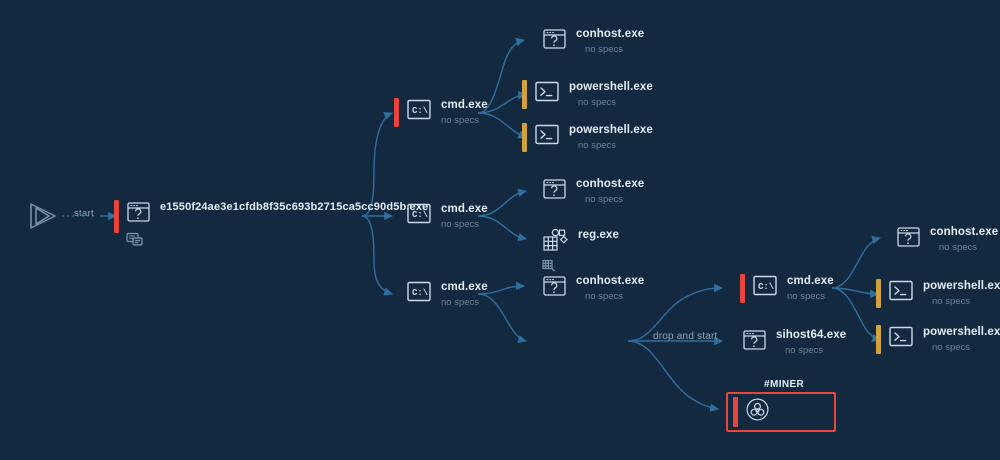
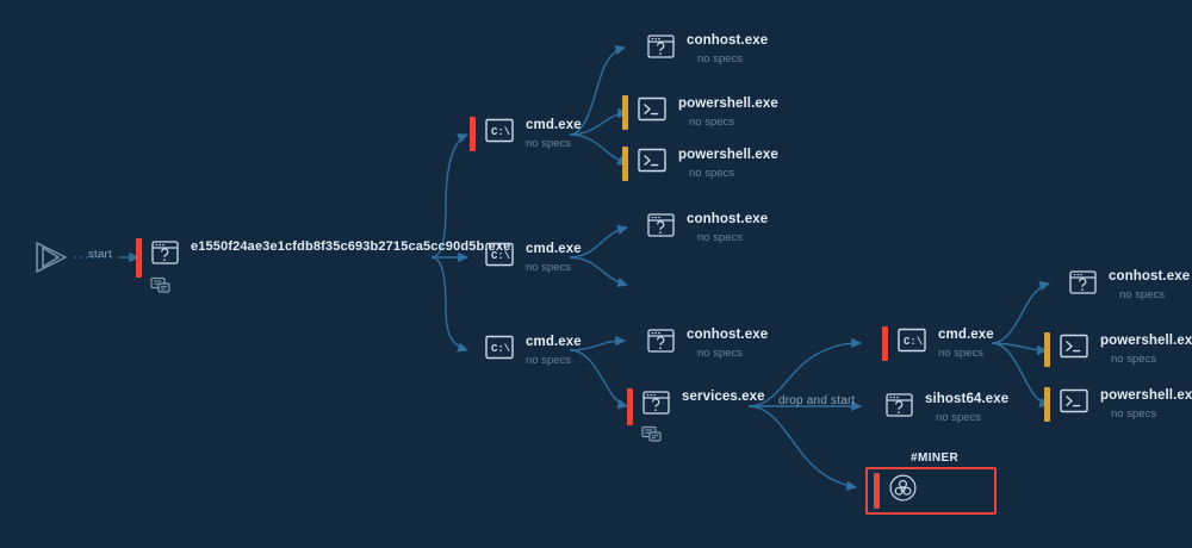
  start
  e1550f24ae3e1cfdb8f35c693b2715ca5cc90d5bexe
  C:\
  cmd.exe
  no specs
  C:\
  cmd.exe
  no specs
  C:\
  cmd.exe
  no specs
  conhost.exe
  no specs
  powershell.exe
  no specs
  powershell.exe
  no specs
  conhost.exe
  no specs
- reg.exe
  conhost.exe
  no specs
+ services.exe
  drop and start
  C:\
  cmd.exe
  no specs
  sihost64.exe
  no specs
  #MINER
  conhost.exe
  no specs
  powershell.ex
  no specs
  powershell.ex
  no specs
